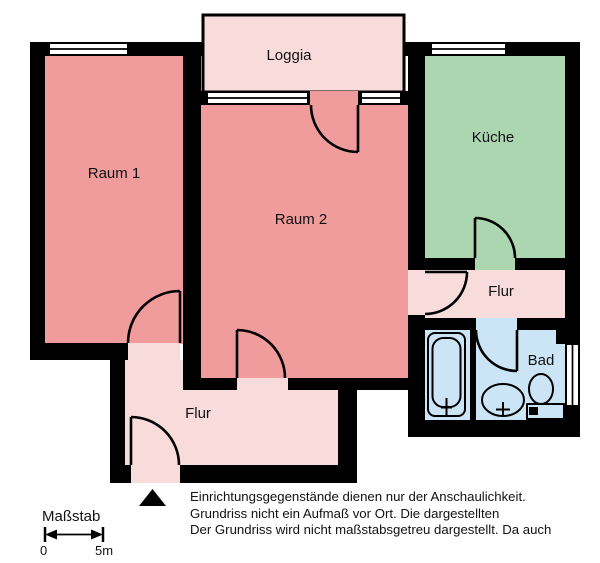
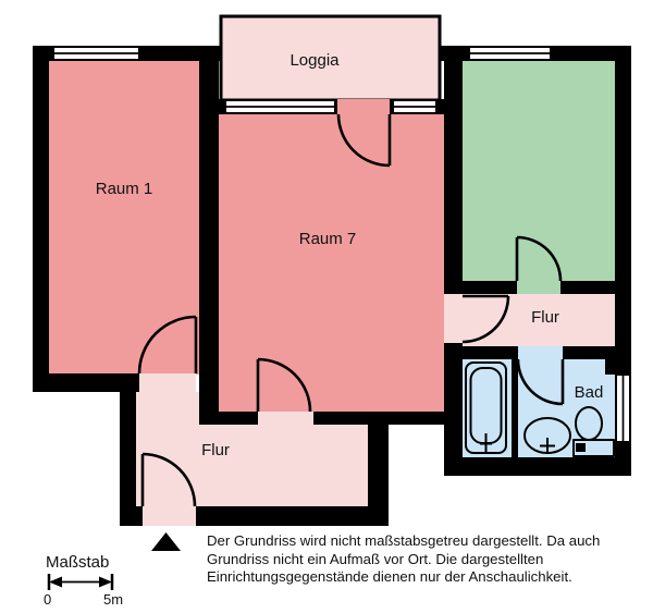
  Loggia
  Raum 1
- Raum 2
+ Raum 7
- Küche
  Flur
  Bad
  Flur
  Maßstab
  0
  5m
- Einrichtungsgegenstände dienen nur der Anschaulichkeit.
+ Der Grundriss wird nicht maßstabsgetreu dargestellt. Da auch
  Grundriss nicht ein Aufmaß vor Ort. Die dargestellten
- Der Grundriss wird nicht maßstabsgetreu dargestellt. Da auch
+ Einrichtungsgegenstände dienen nur der Anschaulichkeit.
